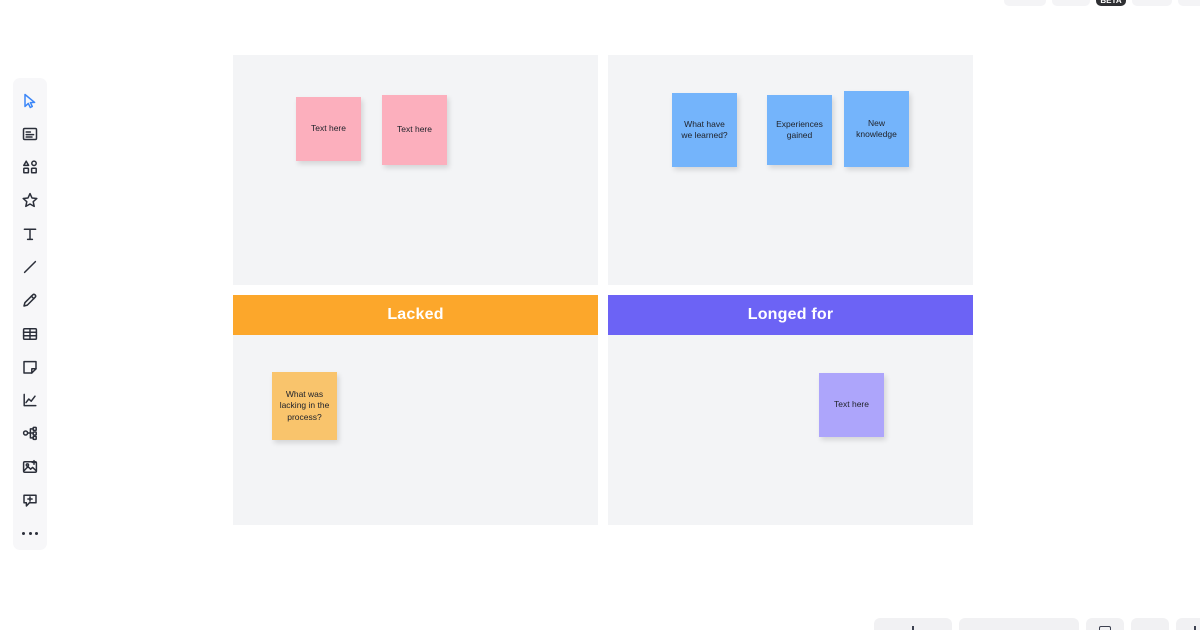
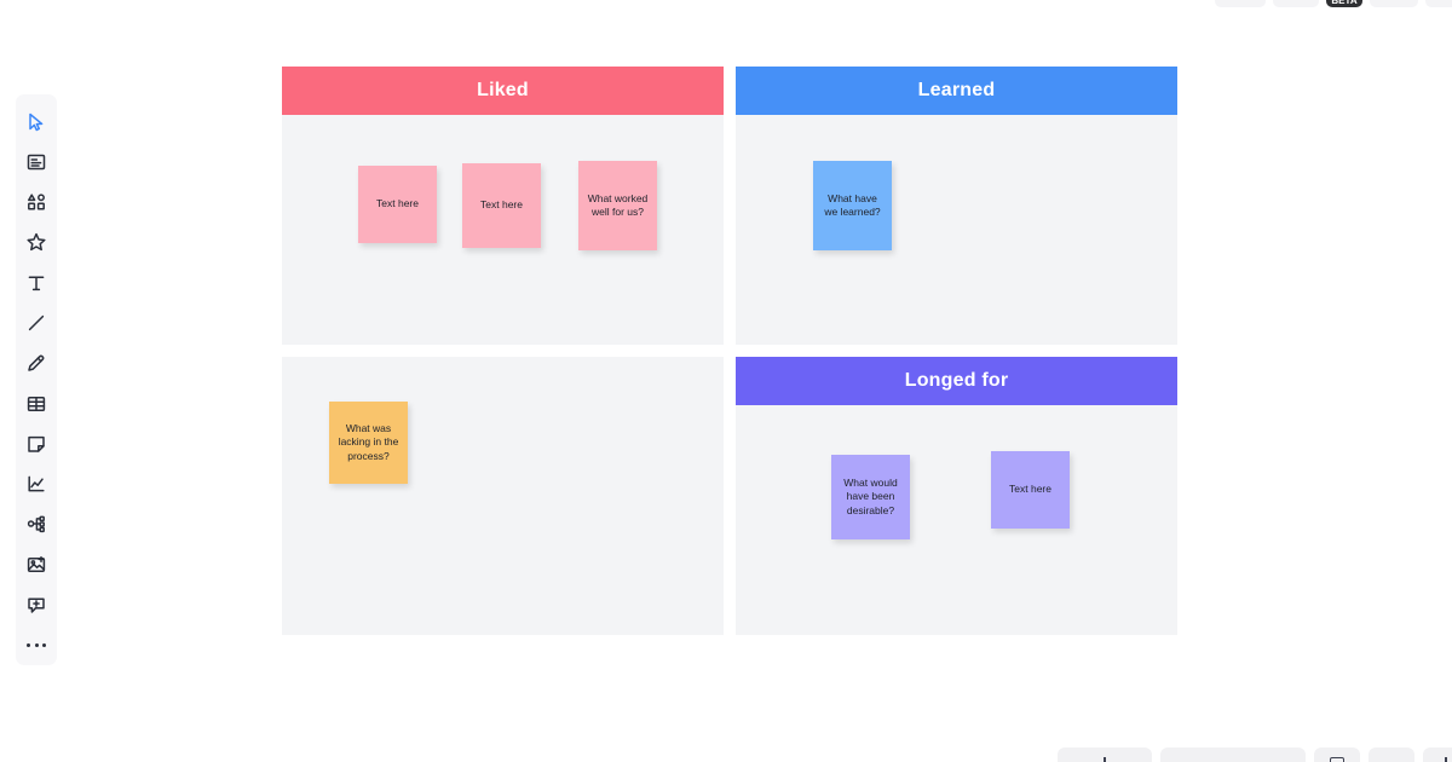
  BETA
+ Liked
  Text here
  Text here
+ What worked well for us?
+ Learned
  What have we learned?
- Experiences gained
- New knowledge
- Lacked
  What was lacking in the process?
  Longed for
+ What would have been desirable?
  Text here
